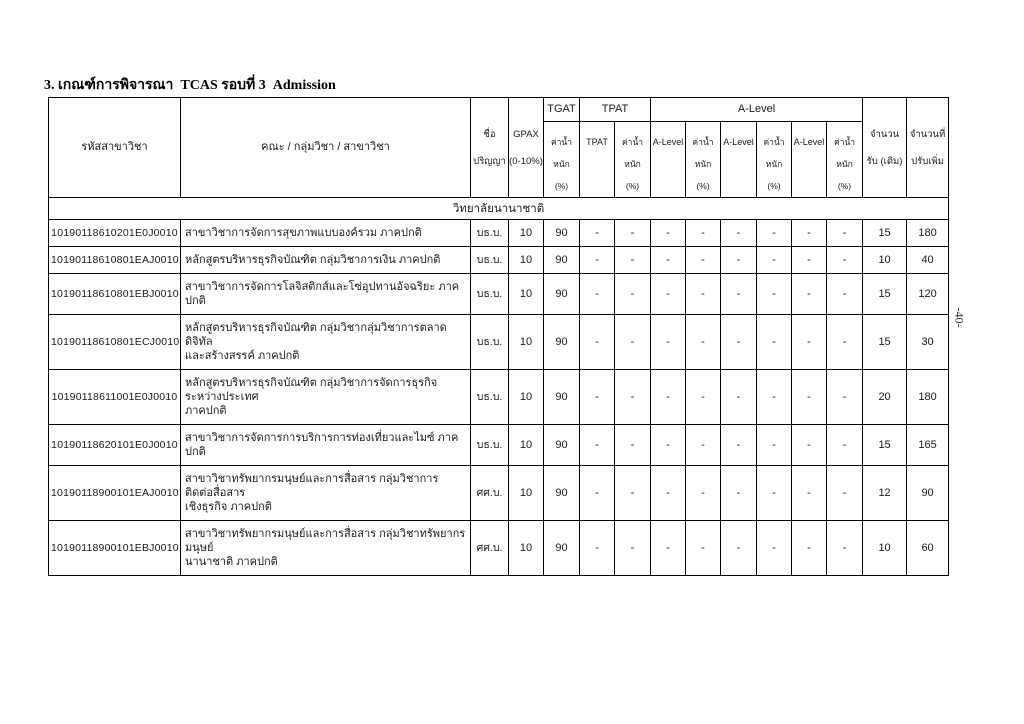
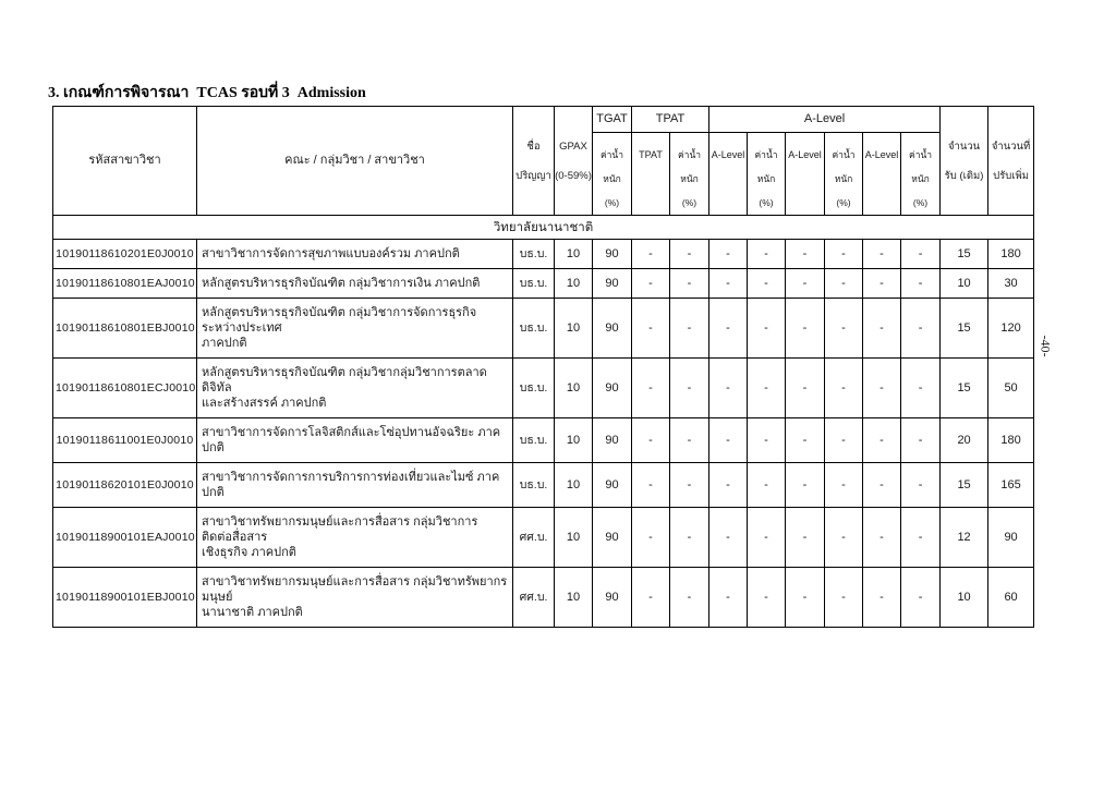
  3. เกณฑ์การพิจารณา TCAS รอบที่ 3 Admission
- รหัสสาขาวิชา	คณะ / กลุ่มวิชา / สาขาวิชา	ชื่อ ปริญญา	GPAX (0-10%)	TGAT	TPAT	A-Level	จำนวน รับ (เดิม)	จำนวนที่ ปรับเพิ่ม
+ รหัสสาขาวิชา	คณะ / กลุ่มวิชา / สาขาวิชา	ชื่อ ปริญญา	GPAX (0-59%)	TGAT	TPAT	A-Level	จำนวน รับ (เดิม)	จำนวนที่ ปรับเพิ่ม
  ค่าน้ำหนัก (%)	TPAT	ค่าน้ำหนัก (%)	A-Level	ค่าน้ำหนัก (%)	A-Level	ค่าน้ำหนัก (%)	A-Level	ค่าน้ำหนัก (%)
  วิทยาลัยนานาชาติ
  10190118610201E0J0010	สาขาวิชาการจัดการสุขภาพแบบองค์รวม ภาคปกติ	บธ.บ.	10	90	-	-	-	-	-	-	-	-	15	180
- 10190118610801EAJ0010	หลักสูตรบริหารธุรกิจบัณฑิต กลุ่มวิชาการเงิน ภาคปกติ	บธ.บ.	10	90	-	-	-	-	-	-	-	-	10	40
+ 10190118610801EAJ0010	หลักสูตรบริหารธุรกิจบัณฑิต กลุ่มวิชาการเงิน ภาคปกติ	บธ.บ.	10	90	-	-	-	-	-	-	-	-	10	30
- 10190118610801EBJ0010	สาขาวิชาการจัดการโลจิสติกส์และโซ่อุปทานอัจฉริยะ ภาคปกติ	บธ.บ.	10	90	-	-	-	-	-	-	-	-	15	120
+ 10190118610801EBJ0010	หลักสูตรบริหารธุรกิจบัณฑิต กลุ่มวิชาการจัดการธุรกิจระหว่างประเทศ ภาคปกติ	บธ.บ.	10	90	-	-	-	-	-	-	-	-	15	120
- 10190118610801ECJ0010	หลักสูตรบริหารธุรกิจบัณฑิต กลุ่มวิชากลุ่มวิชาการตลาดดิจิทัล และสร้างสรรค์ ภาคปกติ	บธ.บ.	10	90	-	-	-	-	-	-	-	-	15	30
+ 10190118610801ECJ0010	หลักสูตรบริหารธุรกิจบัณฑิต กลุ่มวิชากลุ่มวิชาการตลาดดิจิทัล และสร้างสรรค์ ภาคปกติ	บธ.บ.	10	90	-	-	-	-	-	-	-	-	15	50
- 10190118611001E0J0010	หลักสูตรบริหารธุรกิจบัณฑิต กลุ่มวิชาการจัดการธุรกิจระหว่างประเทศ ภาคปกติ	บธ.บ.	10	90	-	-	-	-	-	-	-	-	20	180
+ 10190118611001E0J0010	สาขาวิชาการจัดการโลจิสติกส์และโซ่อุปทานอัจฉริยะ ภาคปกติ	บธ.บ.	10	90	-	-	-	-	-	-	-	-	20	180
  10190118620101E0J0010	สาขาวิชาการจัดการการบริการการท่องเที่ยวและไมซ์ ภาคปกติ	บธ.บ.	10	90	-	-	-	-	-	-	-	-	15	165
  10190118900101EAJ0010	สาขาวิชาทรัพยากรมนุษย์และการสื่อสาร กลุ่มวิชาการติดต่อสื่อสาร เชิงธุรกิจ ภาคปกติ	ศศ.บ.	10	90	-	-	-	-	-	-	-	-	12	90
  10190118900101EBJ0010	สาขาวิชาทรัพยากรมนุษย์และการสื่อสาร กลุ่มวิชาทรัพยากรมนุษย์ นานาชาติ ภาคปกติ	ศศ.บ.	10	90	-	-	-	-	-	-	-	-	10	60
